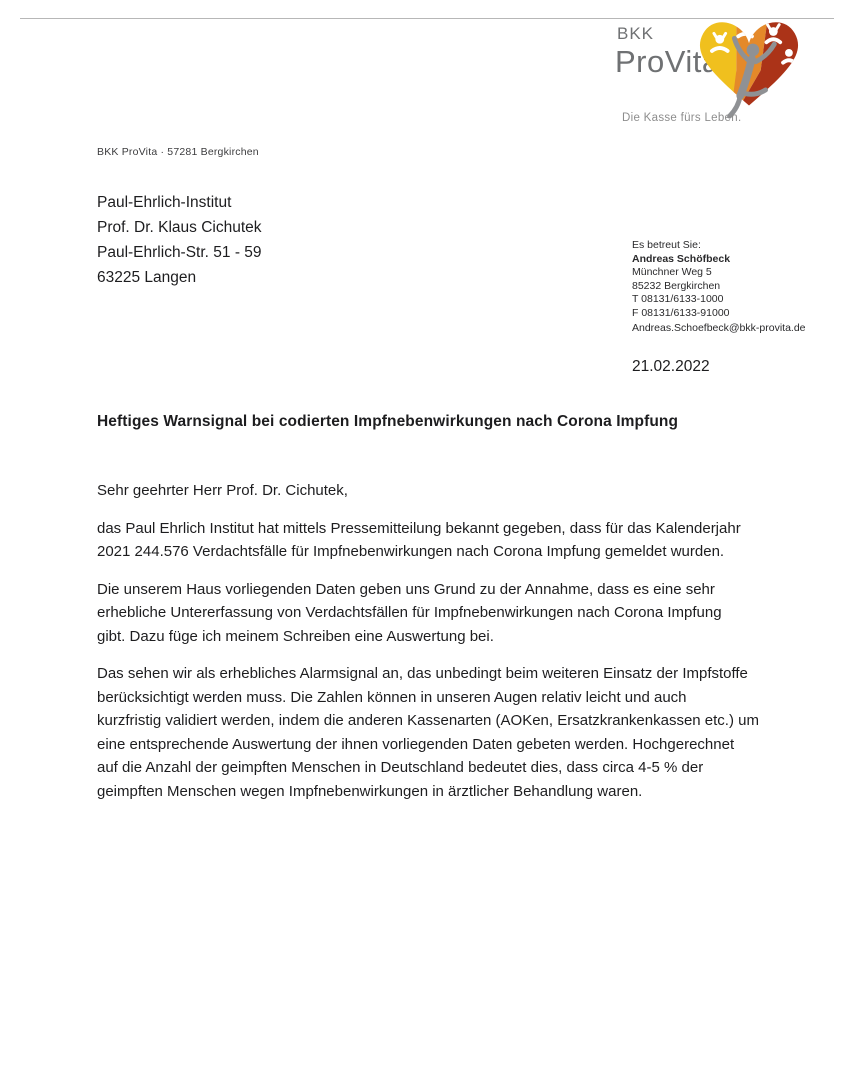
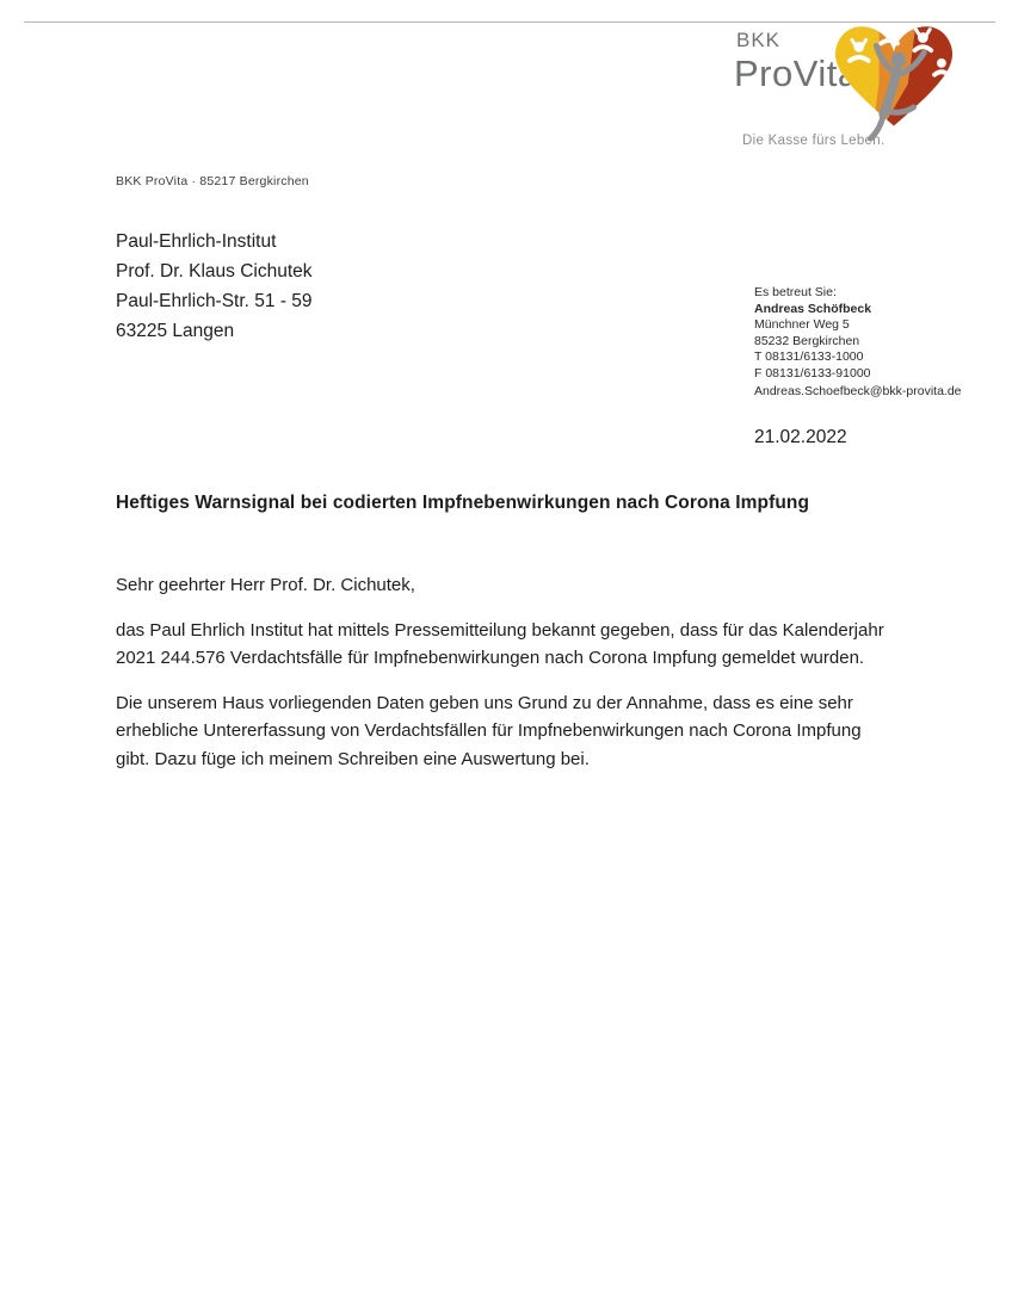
  BKK
  ProVit
  Die Kasse fürs Leben.
- BKK ProVita · 57281 Bergkirchen
+ BKK ProVita · 85217 Bergkirchen
  Paul-Ehrlich-Institut
  Prof. Dr. Klaus Cichutek
  Paul-Ehrlich-Str. 51 - 59
  63225 Langen
  Es betreut Sie:
  Andreas Schöfbeck
  Münchner Weg 5
  85232 Bergkirchen
  T 08131/6133-1000
  F 08131/6133-91000
  Andreas.Schoefbeck@bkk-provita.de
  21.02.2022
  Heftiges Warnsignal bei codierten Impfnebenwirkungen nach Corona Impfung
  Sehr geehrter Herr Prof. Dr. Cichutek,
  das Paul Ehrlich Institut hat mittels Pressemitteilung bekannt gegeben, dass für das Kalenderjahr
  2021 244.576 Verdachtsfälle für Impfnebenwirkungen nach Corona Impfung gemeldet wurden.
  Die unserem Haus vorliegenden Daten geben uns Grund zu der Annahme, dass es eine sehr
  erhebliche Untererfassung von Verdachtsfällen für Impfnebenwirkungen nach Corona Impfung
  gibt. Dazu füge ich meinem Schreiben eine Auswertung bei.
- Das sehen wir als erhebliches Alarmsignal an, das unbedingt beim weiteren Einsatz der Impfstoffe
- berücksichtigt werden muss. Die Zahlen können in unseren Augen relativ leicht und auch
- kurzfristig validiert werden, indem die anderen Kassenarten (AOKen, Ersatzkrankenkassen etc.) um
- eine entsprechende Auswertung der ihnen vorliegenden Daten gebeten werden. Hochgerechnet
- auf die Anzahl der geimpften Menschen in Deutschland bedeutet dies, dass circa 4-5 % der
- geimpften Menschen wegen Impfnebenwirkungen in ärztlicher Behandlung waren.
